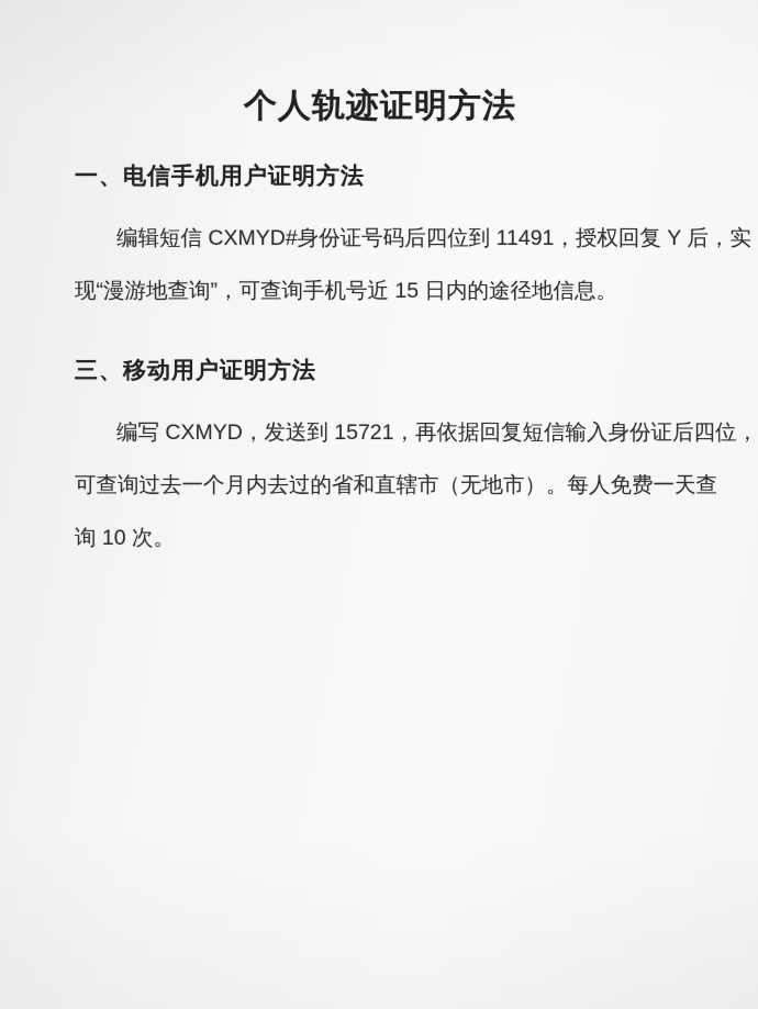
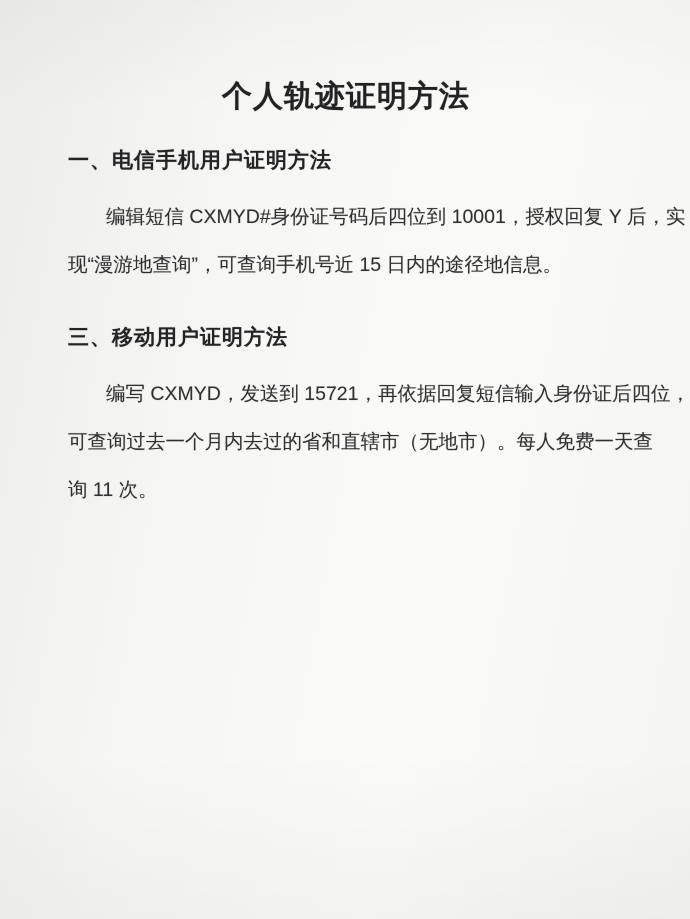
  个人轨迹证明方法
  一、电信手机用户证明方法
- 编辑短信 CXMYD#身份证号码后四位到 11491，授权回复 Y 后，实
+ 编辑短信 CXMYD#身份证号码后四位到 10001，授权回复 Y 后，实
  现“漫游地查询”，可查询手机号近 15 日内的途径地信息。
  三、移动用户证明方法
  编写 CXMYD，发送到 15721，再依据回复短信输入身份证后四位，
  可查询过去一个月内去过的省和直辖市（无地市）。每人免费一天查
- 询 10 次。
+ 询 11 次。
